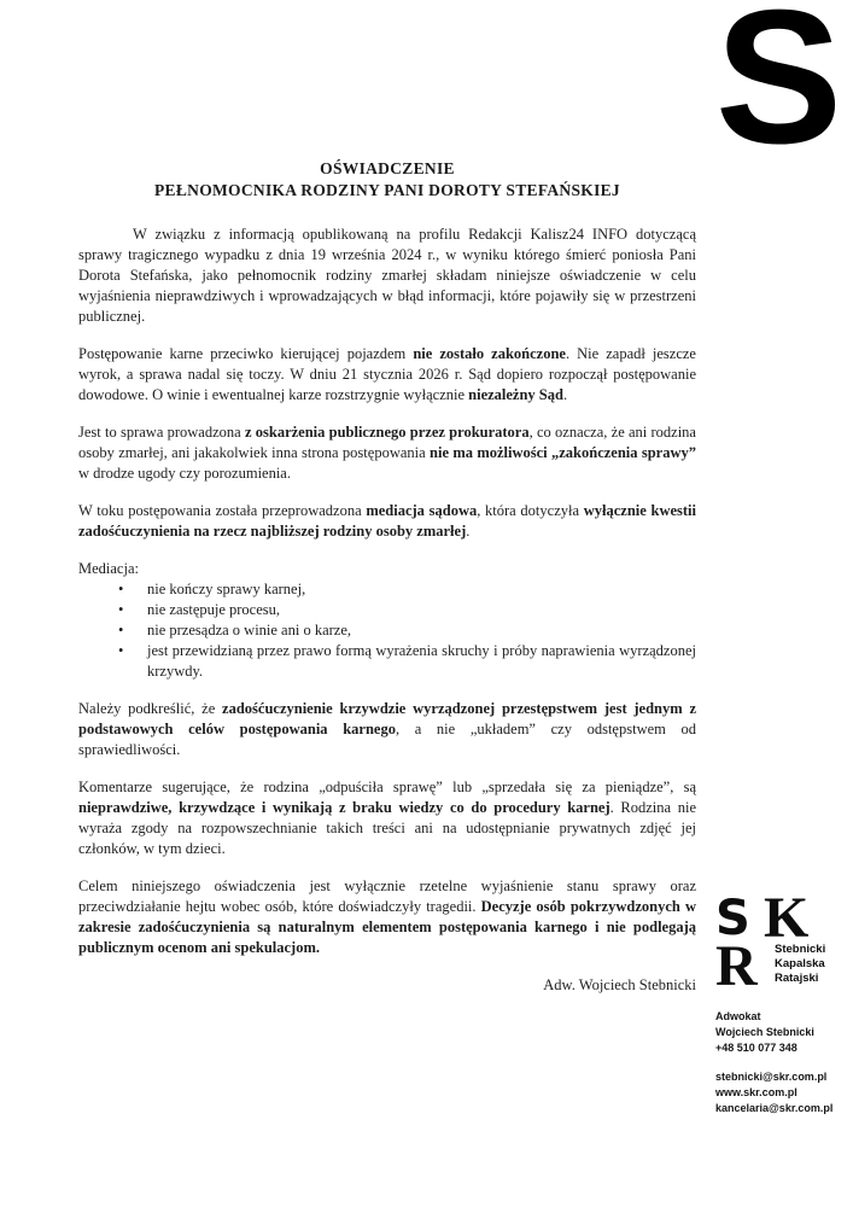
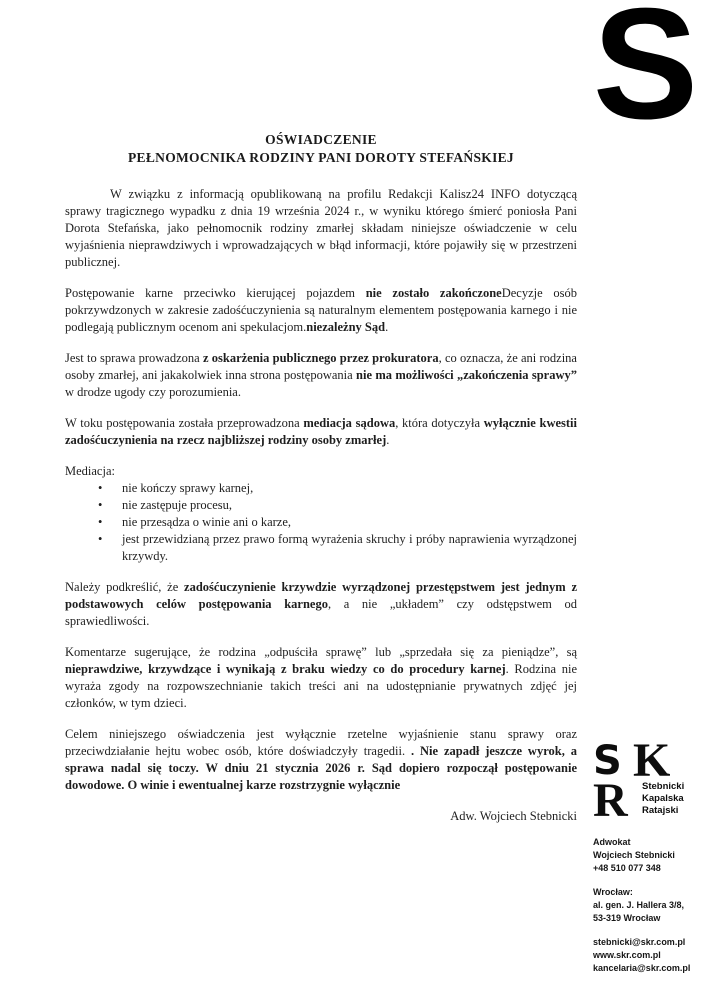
  OŚWIADCZENIE
  PEŁNOMOCNIKA RODZINY PANI DOROTY STEFAŃSKIEJ
  W związku z informacją opublikowaną na profilu Redakcji Kalisz24 INFO dotyczącą sprawy tragicznego wypadku z dnia 19 września 2024 r., w wyniku którego śmierć poniosła Pani Dorota Stefańska, jako pełnomocnik rodziny zmarłej składam niniejsze oświadczenie w celu wyjaśnienia nieprawdziwych i wprowadzających w błąd informacji, które pojawiły się w przestrzeni publicznej.
- Postępowanie karne przeciwko kierującej pojazdem nie zostało zakończone. Nie zapadł jeszcze wyrok, a sprawa nadal się toczy. W dniu 21 stycznia 2026 r. Sąd dopiero rozpoczął postępowanie dowodowe. O winie i ewentualnej karze rozstrzygnie wyłącznie niezależny Sąd.
+ Postępowanie karne przeciwko kierującej pojazdem nie zostało zakończoneDecyzje osób pokrzywdzonych w zakresie zadośćuczynienia są naturalnym elementem postępowania karnego i nie podlegają publicznym ocenom ani spekulacjom.niezależny Sąd.
  Jest to sprawa prowadzona z oskarżenia publicznego przez prokuratora, co oznacza, że ani rodzina osoby zmarłej, ani jakakolwiek inna strona postępowania nie ma możliwości „zakończenia sprawy” w drodze ugody czy porozumienia.
  W toku postępowania została przeprowadzona mediacja sądowa, która dotyczyła wyłącznie kwestii zadośćuczynienia na rzecz najbliższej rodziny osoby zmarłej.
  Mediacja:
  nie kończy sprawy karnej,
  nie zastępuje procesu,
  nie przesądza o winie ani o karze,
  jest przewidzianą przez prawo formą wyrażenia skruchy i próby naprawienia wyrządzonej krzywdy.
  Należy podkreślić, że zadośćuczynienie krzywdzie wyrządzonej przestępstwem jest jednym z podstawowych celów postępowania karnego, a nie „układem” czy odstępstwem od sprawiedliwości.
  Komentarze sugerujące, że rodzina „odpuściła sprawę” lub „sprzedała się za pieniądze”, są nieprawdziwe, krzywdzące i wynikają z braku wiedzy co do procedury karnej. Rodzina nie wyraża zgody na rozpowszechnianie takich treści ani na udostępnianie prywatnych zdjęć jej członków, w tym dzieci.
- Celem niniejszego oświadczenia jest wyłącznie rzetelne wyjaśnienie stanu sprawy oraz przeciwdziałanie hejtu wobec osób, które doświadczyły tragedii. Decyzje osób pokrzywdzonych w zakresie zadośćuczynienia są naturalnym elementem postępowania karnego i nie podlegają publicznym ocenom ani spekulacjom.
+ Celem niniejszego oświadczenia jest wyłącznie rzetelne wyjaśnienie stanu sprawy oraz przeciwdziałanie hejtu wobec osób, które doświadczyły tragedii. . Nie zapadł jeszcze wyrok, a sprawa nadal się toczy. W dniu 21 stycznia 2026 r. Sąd dopiero rozpoczął postępowanie dowodowe. O winie i ewentualnej karze rozstrzygnie wyłącznie
  Adw. Wojciech Stebnicki
  S
  S
  K
  R
  Stebnicki
  Kapalska
  Ratajski
  Adwokat
  Wojciech Stebnicki
  +48 510 077 348
+ Wrocław:
+ al. gen. J. Hallera 3/8,
+ 53-319 Wrocław
  stebnicki@skr.com.pl
  www.skr.com.pl
  kancelaria@skr.com.pl
